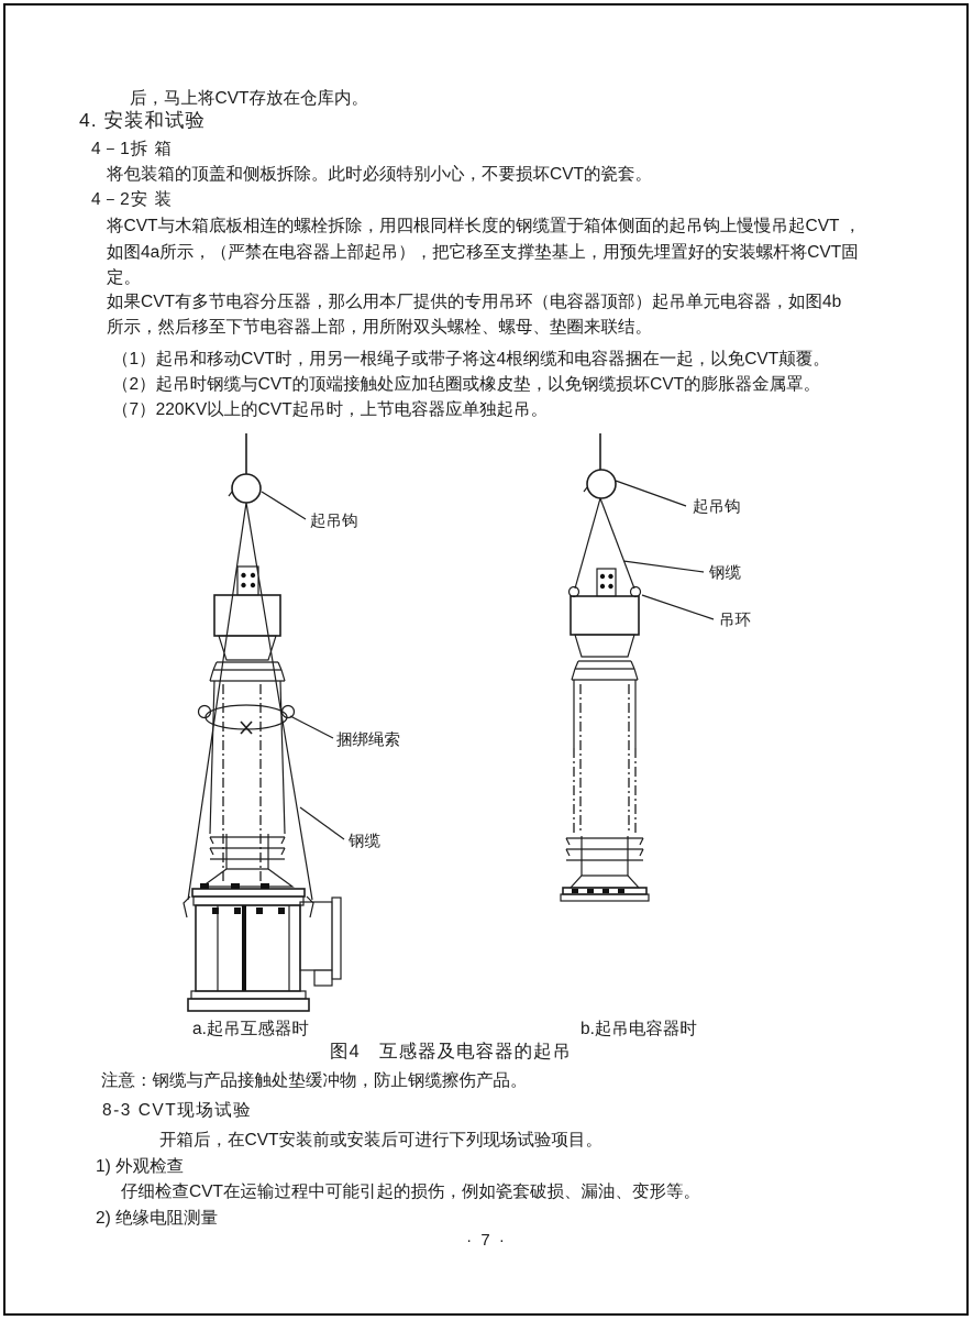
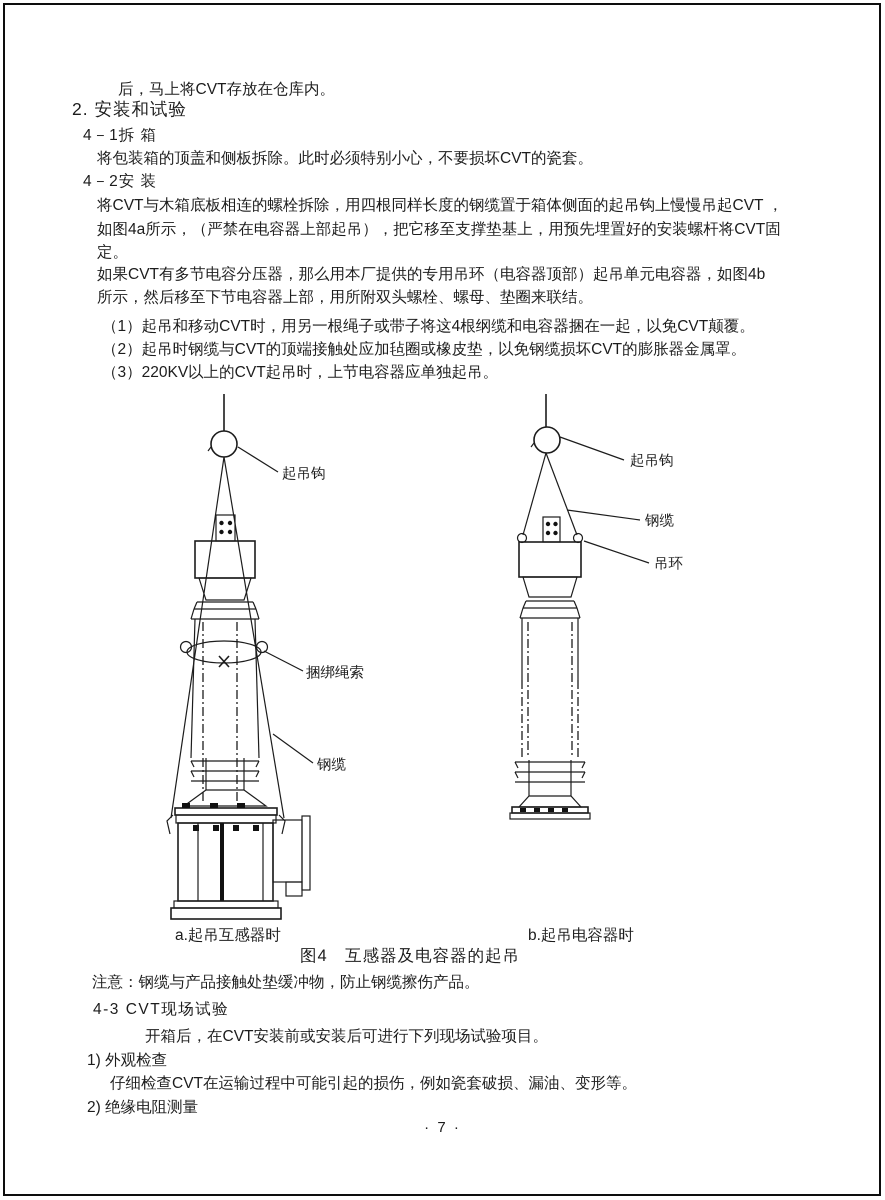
  后，马上将CVT存放在仓库内。
- 4. 安装和试验
+ 2. 安装和试验
  4－1拆 箱
  将包装箱的顶盖和侧板拆除。此时必须特别小心，不要损坏CVT的瓷套。
  4－2安 装
  将CVT与木箱底板相连的螺栓拆除，用四根同样长度的钢缆置于箱体侧面的起吊钩上慢慢吊起CVT ，
  如图4a所示，（严禁在电容器上部起吊），把它移至支撑垫基上，用预先埋置好的安装螺杆将CVT固
  定。
  如果CVT有多节电容分压器，那么用本厂提供的专用吊环（电容器顶部）起吊单元电容器，如图4b
  所示，然后移至下节电容器上部，用所附双头螺栓、螺母、垫圈来联结。
  （1）起吊和移动CVT时，用另一根绳子或带子将这4根纲缆和电容器捆在一起，以免CVT颠覆。
  （2）起吊时钢缆与CVT的顶端接触处应加毡圈或橡皮垫，以免钢缆损坏CVT的膨胀器金属罩。
- （7）220KV以上的CVT起吊时，上节电容器应单独起吊。
+ （3）220KV以上的CVT起吊时，上节电容器应单独起吊。
  起吊钩
  捆绑绳索
  钢缆
  起吊钩
  钢缆
  吊环
  a.起吊互感器时
  b.起吊电容器时
  图4 互感器及电容器的起吊
  注意：钢缆与产品接触处垫缓冲物，防止钢缆擦伤产品。
- 8-3 CVT现场试验
+ 4-3 CVT现场试验
  开箱后，在CVT安装前或安装后可进行下列现场试验项目。
  1) 外观检查
  仔细检查CVT在运输过程中可能引起的损伤，例如瓷套破损、漏油、变形等。
  2) 绝缘电阻测量
  · 7 ·
